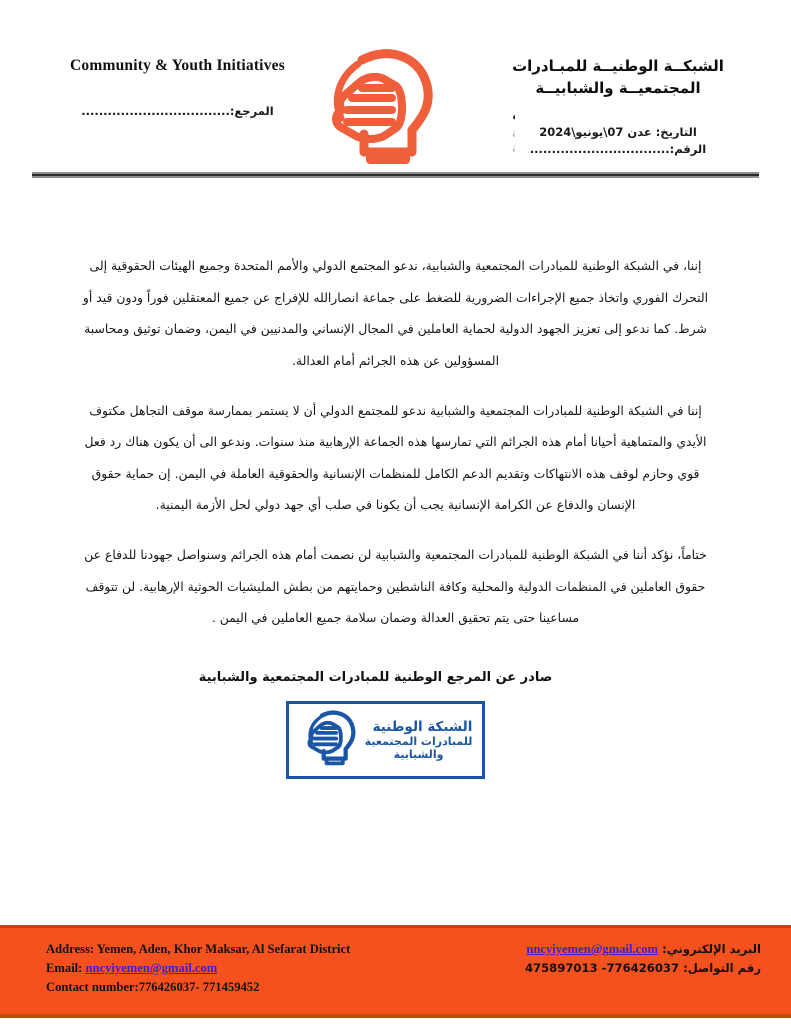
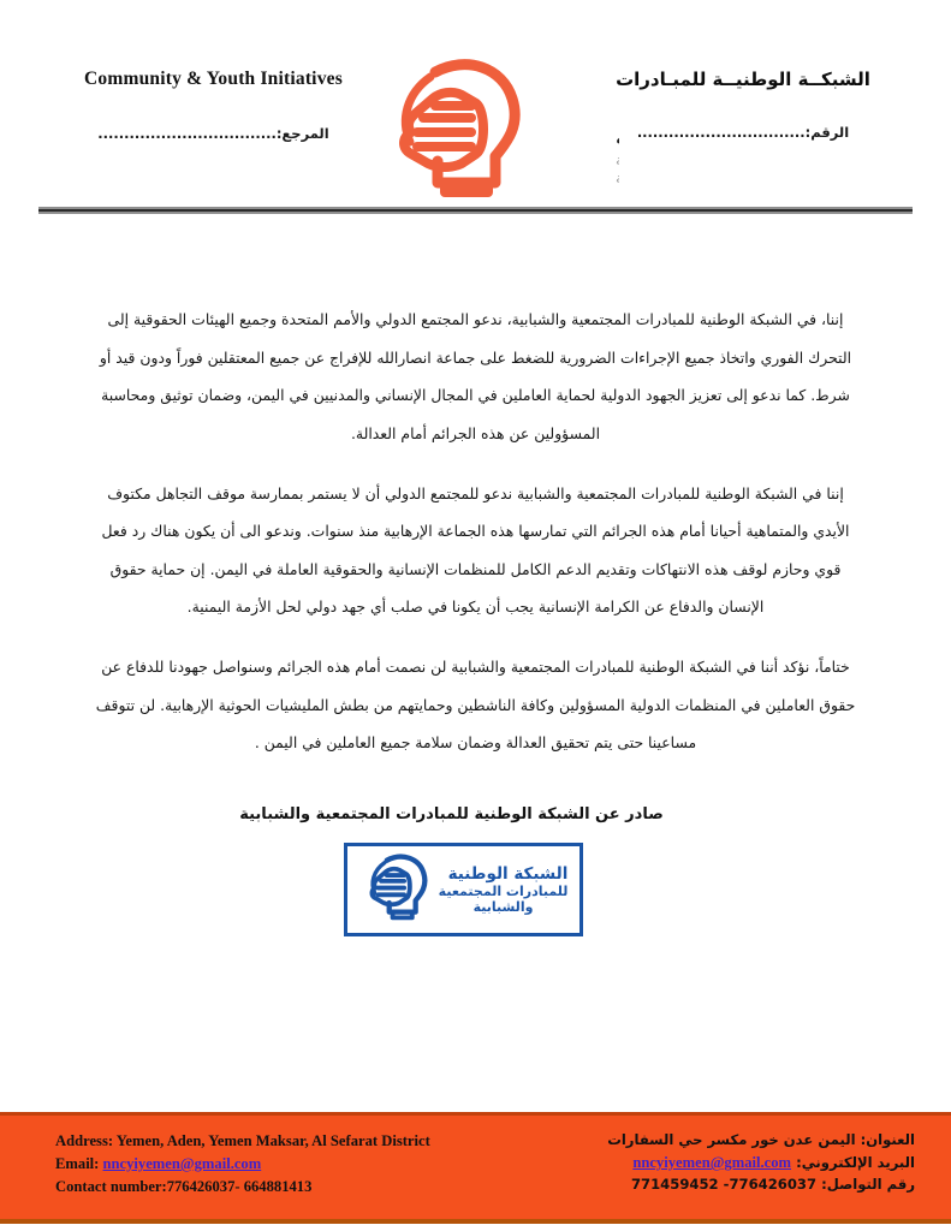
  Community & Youth Initiatives
  المرجع:..................................
  الشبكــة الوطنيــة للمبـادرات
- المجتمعيــة والشبابيــة
- التاريخ: عدن 07\يونيو\2024
  الرقم:................................
  إننا، في الشبكة الوطنية للمبادرات المجتمعية والشبابية، ندعو المجتمع الدولي والأمم المتحدة وجميع الهيئات الحقوقية إلى التحرك الفوري واتخاذ جميع الإجراءات الضرورية للضغط على جماعة انصارالله للإفراج عن جميع المعتقلين فوراً ودون قيد أو شرط. كما ندعو إلى تعزيز الجهود الدولية لحماية العاملين في المجال الإنساني والمدنيين في اليمن، وضمان توثيق ومحاسبة المسؤولين عن هذه الجرائم أمام العدالة.
  إننا في الشبكة الوطنية للمبادرات المجتمعية والشبابية ندعو للمجتمع الدولي أن لا يستمر بممارسة موقف التجاهل مكتوف الأيدي والمتماهية أحيانا أمام هذه الجرائم التي تمارسها هذه الجماعة الإرهابية منذ سنوات. وندعو الى أن يكون هناك رد فعل قوي وحازم لوقف هذه الانتهاكات وتقديم الدعم الكامل للمنظمات الإنسانية والحقوقية العاملة في اليمن. إن حماية حقوق الإنسان والدفاع عن الكرامة الإنسانية يجب أن يكونا في صلب أي جهد دولي لحل الأزمة اليمنية.
- ختاماً، نؤكد أننا في الشبكة الوطنية للمبادرات المجتمعية والشبابية لن نصمت أمام هذه الجرائم وسنواصل جهودنا للدفاع عن حقوق العاملين في المنظمات الدولية والمحلية وكافة الناشطين وحمايتهم من بطش المليشيات الحوثية الإرهابية. لن تتوقف مساعينا حتى يتم تحقيق العدالة وضمان سلامة جميع العاملين في اليمن .
+ ختاماً، نؤكد أننا في الشبكة الوطنية للمبادرات المجتمعية والشبابية لن نصمت أمام هذه الجرائم وسنواصل جهودنا للدفاع عن حقوق العاملين في المنظمات الدولية المسؤولين وكافة الناشطين وحمايتهم من بطش المليشيات الحوثية الإرهابية. لن تتوقف مساعينا حتى يتم تحقيق العدالة وضمان سلامة جميع العاملين في اليمن .
- صادر عن المرجع الوطنية للمبادرات المجتمعية والشبابية
+ صادر عن الشبكة الوطنية للمبادرات المجتمعية والشبابية
  الشبكة الوطنية
  للمبادرات المجتمعية
  والشبابية
- Address: Yemen, Aden, Khor Maksar, Al Sefarat District
+ Address: Yemen, Aden, Yemen Maksar, Al Sefarat District
  Email: nncyiyemen@gmail.com
- Contact number:776426037- 771459452
+ Contact number:776426037- 664881413
+ العنوان: اليمن عدن خور مكسر حي السفارات
  البريد الإلكتروني: nncyiyemen@gmail.com
- رقم التواصل: 776426037- 475897013
+ رقم التواصل: 776426037- 771459452
